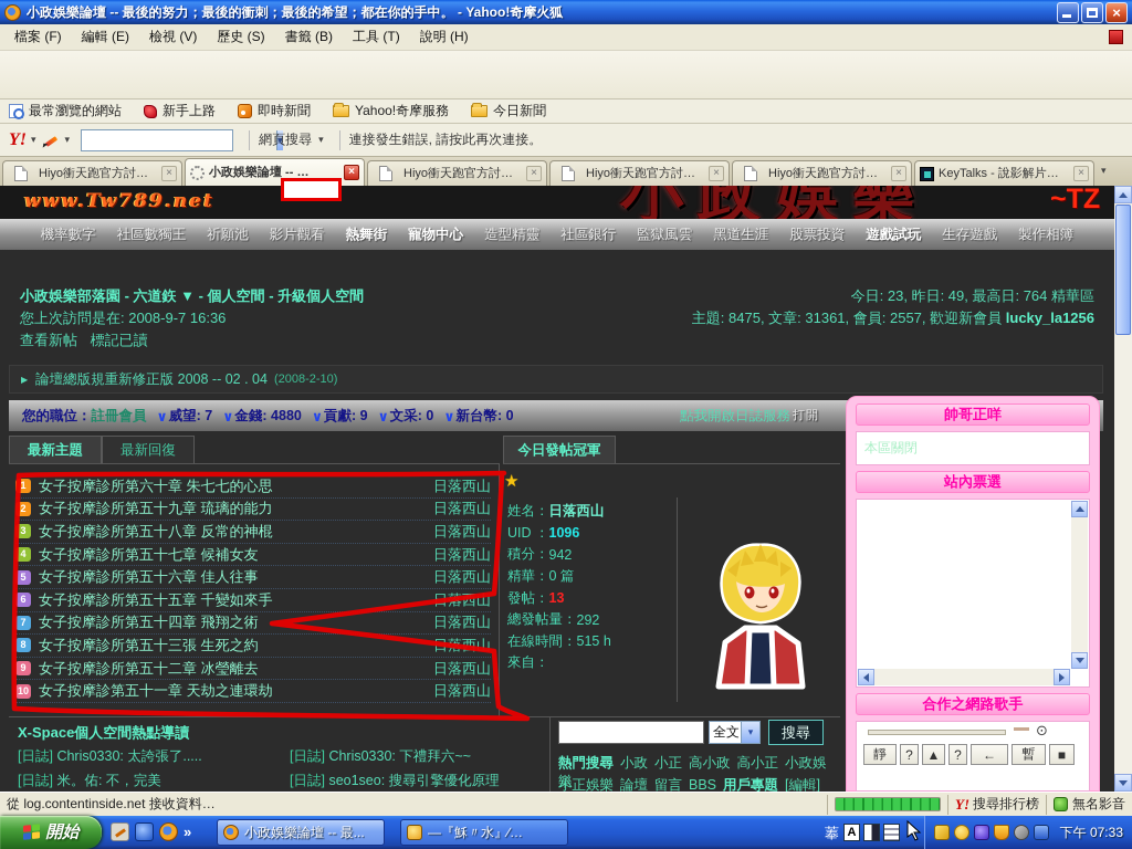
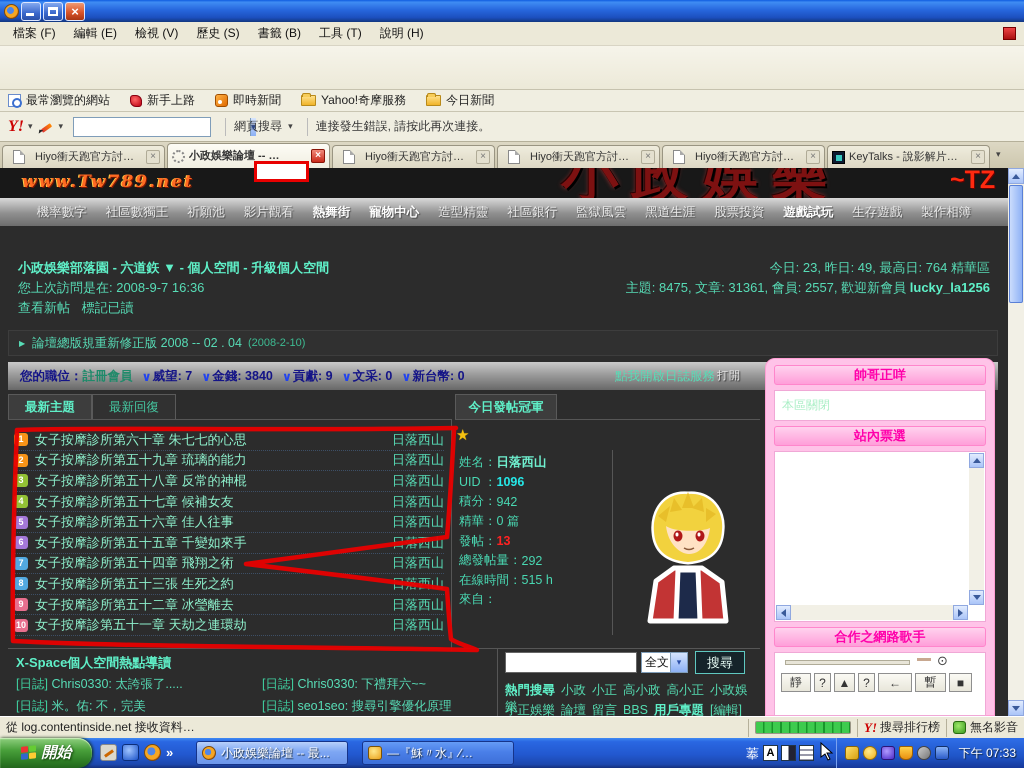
- 小政娛樂論壇 -- 最後的努力；最後的衝刺；最後的希望；都在你的手中。 - Yahoo!奇摩火狐
  ×
  檔案 (F)
  編輯 (E)
  檢視 (V)
  歷史 (S)
  書籤 (B)
  工具 (T)
  說明 (H)
  最常瀏覽的網站
  新手上路
  即時新聞
  Yahoo!奇摩服務
  今日新聞
  Y!
  ▾
  ▾
  ▾
  網頁搜尋
  ▾
  連接發生錯誤, 請按此再次連接。
  Hiyo衝天跑官方討…
  ×
  小政娛樂論壇 -- …
  ×
  Hiyo衝天跑官方討…
  ×
  Hiyo衝天跑官方討…
  ×
  Hiyo衝天跑官方討…
  ×
  KeyTalks - 說影解片…
  ×
  ▾
  www.Tw789.net
  小政娛樂
  ~TZ
  機率數字
  社區數獨王
  祈願池
  影片觀看
  熱舞街
  寵物中心
  造型精靈
  社區銀行
  監獄風雲
  黑道生涯
  股票投資
  遊戲試玩
  生存遊戲
  製作相簿
  小政娛樂部落園 - 六道鉃 ▼ - 個人空間 - 升級個人空間
  今日: 23, 昨日: 49, 最高日: 764 精華區
  您上次訪問是在: 2008-9-7 16:36
  主題: 8475, 文章: 31361, 會員: 2557, 歡迎新會員 lucky_la1256
  查看新帖 標記已讀
  ▶
  論壇總版規重新修正版 2008 -- 02 . 04
  (2008-2-10)
  您的職位：
  註冊會員
  ∨
  威望: 7
  ∨
- 金錢: 4880
+ 金錢: 3840
  ∨
  貢獻: 9
  ∨
  文采: 0
  ∨
  新台幣: 0
  點我開啟日誌服務
  打開
  最新主題
  最新回復
  1
  女子按摩診所第六十章 朱七七的心思
  日落西山
  2
  女子按摩診所第五十九章 琉璃的能力
  日落西山
  3
  女子按摩診所第五十八章 反常的神棍
  日落西山
  4
  女子按摩診所第五十七章 候補女友
  日落西山
  5
  女子按摩診所第五十六章 佳人往事
  日落西山
  6
  女子按摩診所第五十五章 千變如來手
  7
  女子按摩診所第五十四章 飛翔之術
  日落西山
  8
  女子按摩診所第五十三張 生死之約
  9
  女子按摩診所第五十二章 冰瑩離去
  日落西山
  10
  女子按摩診第五十一章 天劫之連環劫
  日落西山
  今日發帖冠軍
  ★
  姓名：
  日落西山
  UID ：
  1096
  積分：
  942
  精華：
  0 篇
  發帖：
  13
  總發帖量：
  292
  在線時間：
  515 h
  來自：
  帥哥正咩
  本區關閉
  站內票選
  合作之網路歌手
  ⊙
  靜
  ?
  ▲
  ?
  ←
  暫
  ■
  X-Space個人空間熱點導讀
  [日誌] Chris0330: 太誇張了.....
  [日誌] Chris0330: 下禮拜六~~
  [日誌] 米。佑: 不，完美
  [日誌] seo1seo: 搜尋引擎優化原理
  全文
  ▾
  搜尋
  熱門搜尋 小政 小正 高小政 高小正 小政娛樂
  小正娛樂 論壇 留言 BBS 用戶專題 [編輯]
  從 log.contentinside.net 接收資料…
  Y!
  搜尋排行榜
  無名影音
  開始
  »
  小政娛樂論壇 -- 最...
  —『穌〃水』∕…
  菶
  A
  下午 07:33
